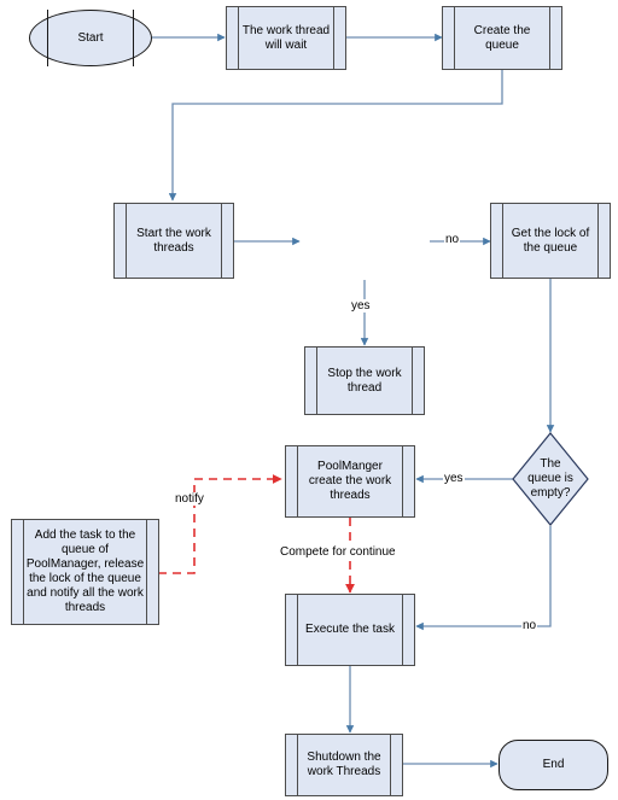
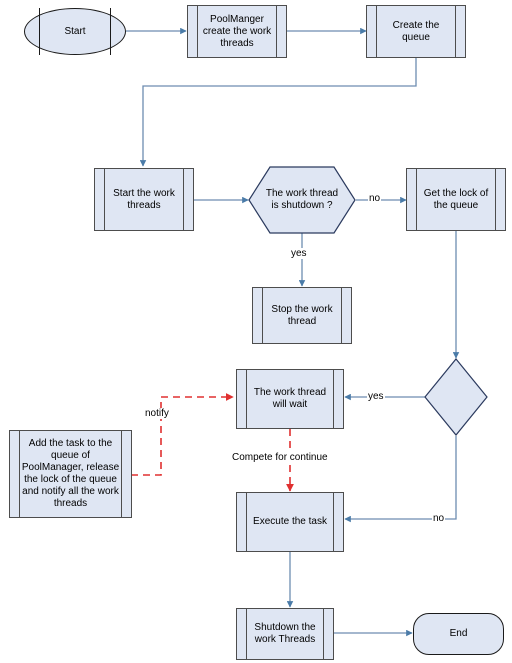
  Start
- The work thread will wait
+ PoolManger create the work threads
  Create the queue
  Start the work threads
+ The work thread is shutdown ?
  Get the lock of the queue
  Stop the work thread
- The queue is empty?
- PoolManger create the work threads
+ The work thread will wait
  Add the task to the queue of PoolManager, release the lock of the queue and notify all the work threads
  Execute the task
  Shutdown the work Threads
  End
  no
  yes
  yes
  no
  notify
  Compete for continue
